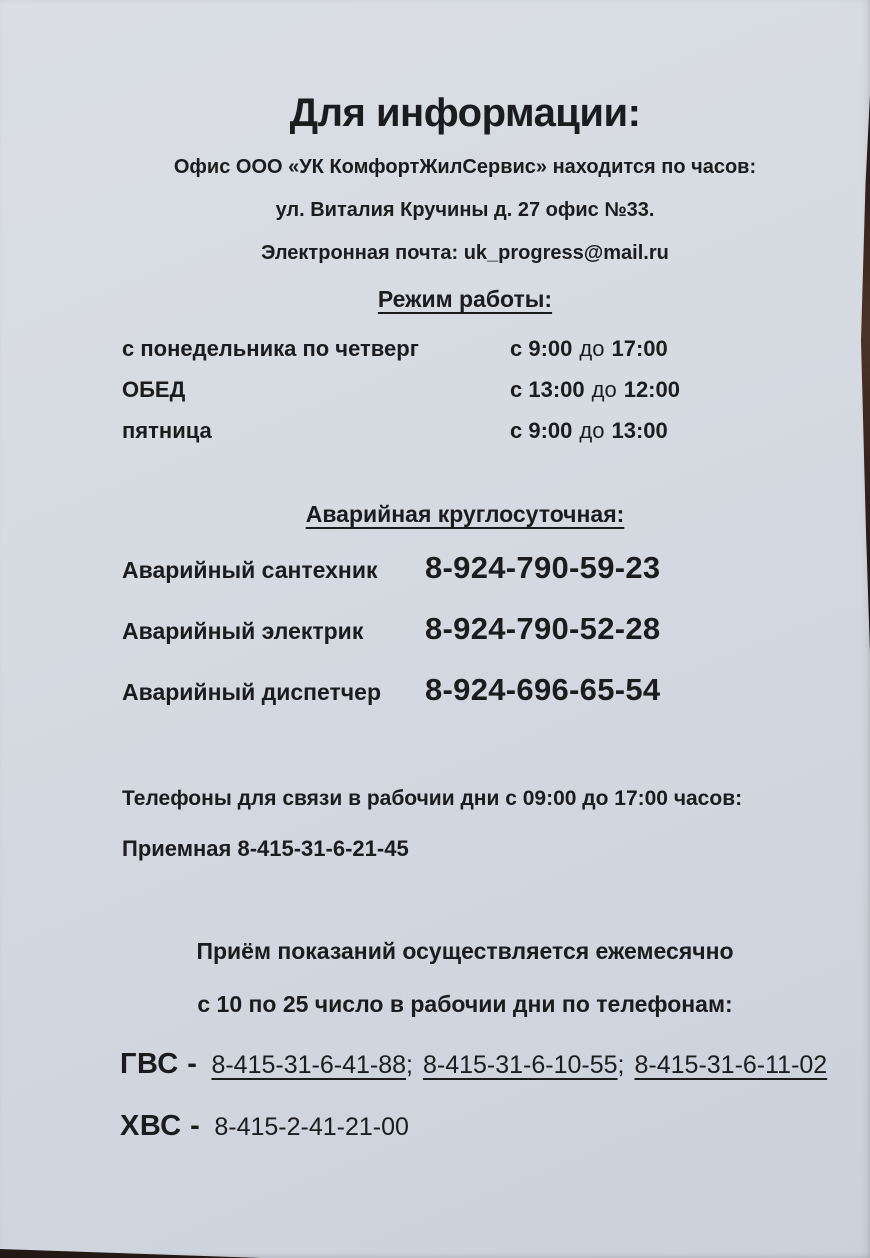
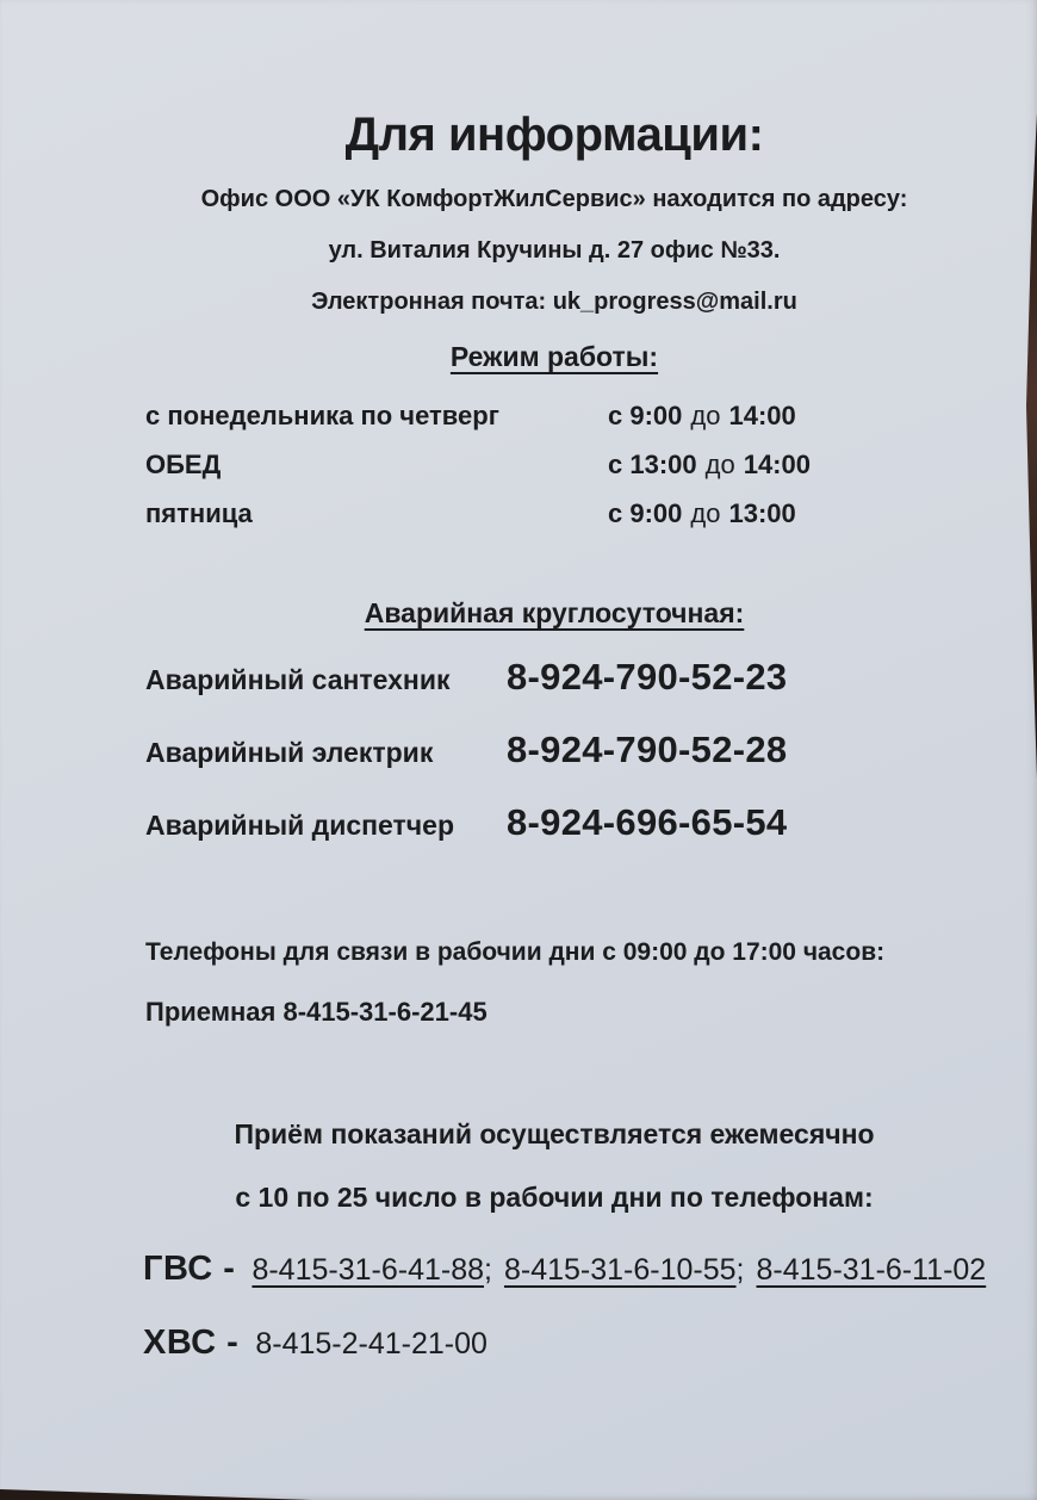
  Для информации:
- Офис ООО «УК КомфортЖилСервис» находится по часов:
+ Офис ООО «УК КомфортЖилСервис» находится по адресу:
  ул. Виталия Кручины д. 27 офис №33.
  Электронная почта: uk_progress@mail.ru
  Режим работы:
  с понедельника по четверг
- с 9:00 до 17:00
+ с 9:00 до 14:00
  ОБЕД
- с 13:00 до 12:00
+ с 13:00 до 14:00
  пятница
  с 9:00 до 13:00
  Аварийная круглосуточная:
  Аварийный сантехник
- 8-924-790-59-23
+ 8-924-790-52-23
  Аварийный электрик
  8-924-790-52-28
  Аварийный диспетчер
  8-924-696-65-54
  Телефоны для связи в рабочии дни с 09:00 до 17:00 часов:
  Приемная 8-415-31-6-21-45
  Приём показаний осуществляется ежемесячно
  с 10 по 25 число в рабочии дни по телефонам:
  ГВС -
  8-415-31-6-41-88
  ;
  8-415-31-6-10-55
  ;
  8-415-31-6-11-02
  ХВС -
  8-415-2-41-21-00
